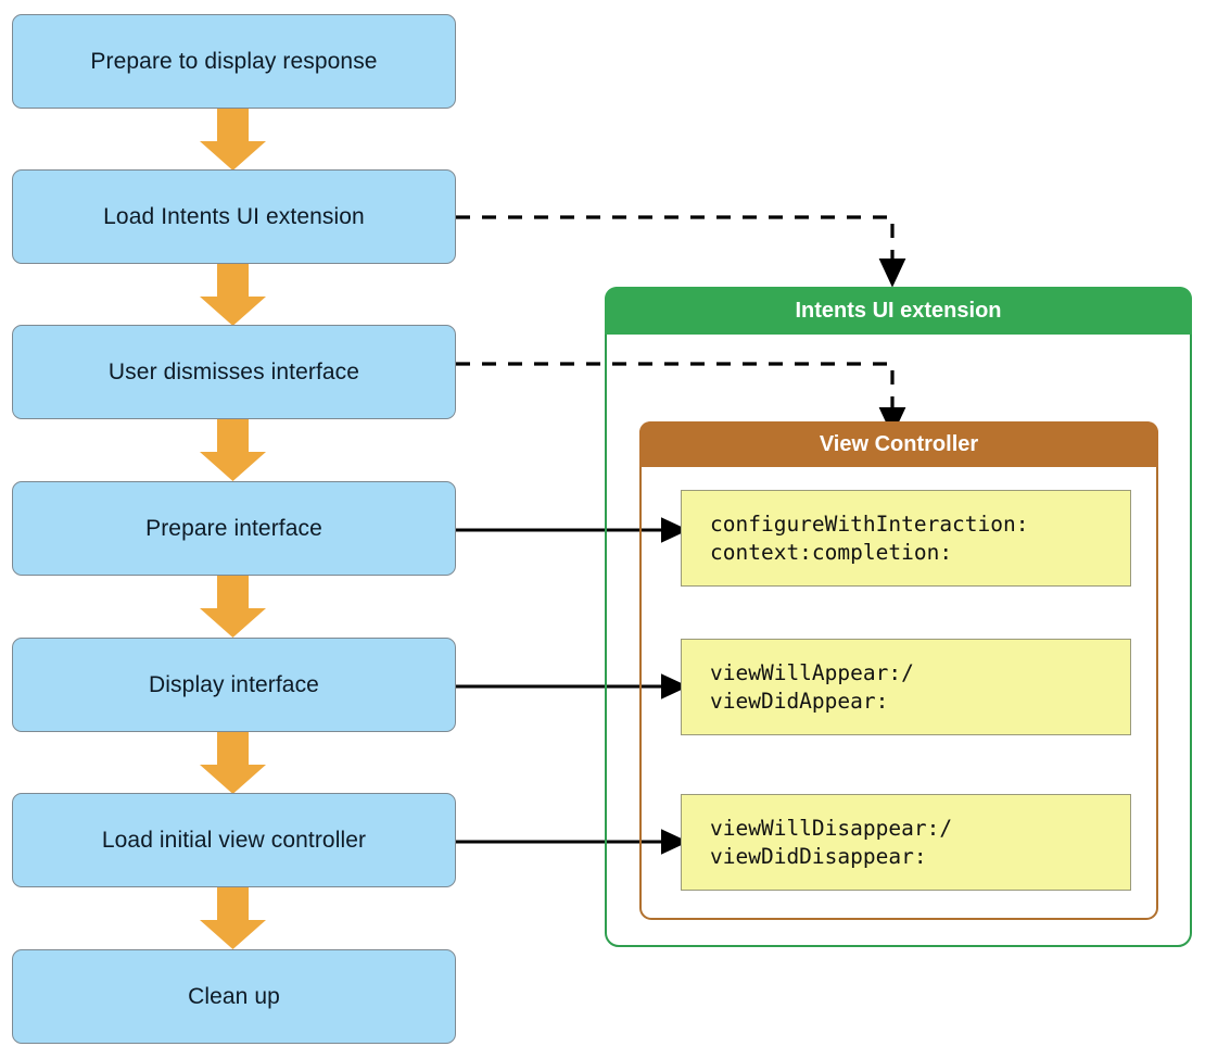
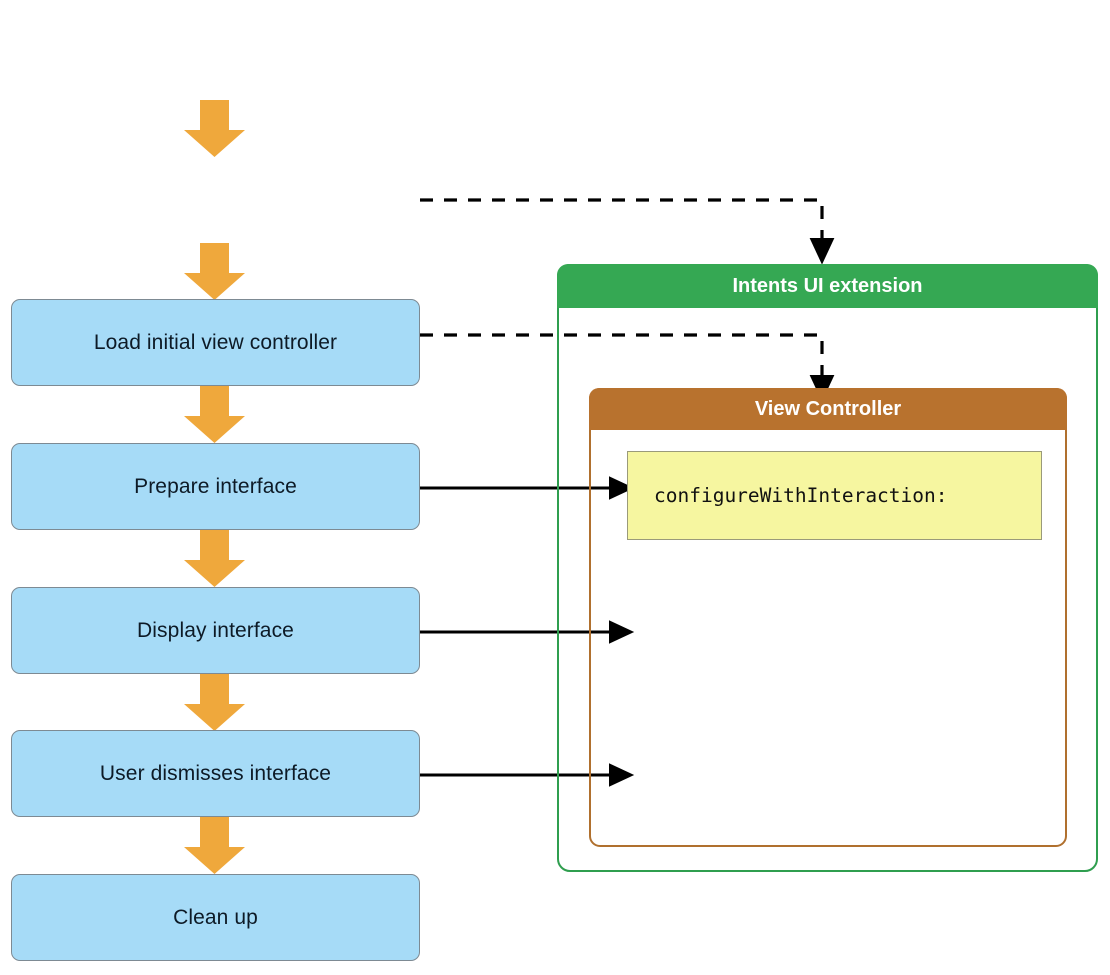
- Prepare to display response
- Load Intents UI extension
- User dismisses interface
+ Load initial view controller
  Prepare interface
  Display interface
- Load initial view controller
+ User dismisses interface
  Clean up
  Intents UI extension
  View Controller
  configureWithInteraction:
- context:completion:
- viewWillAppear:/
- viewDidAppear:
- viewWillDisappear:/
- viewDidDisappear:
